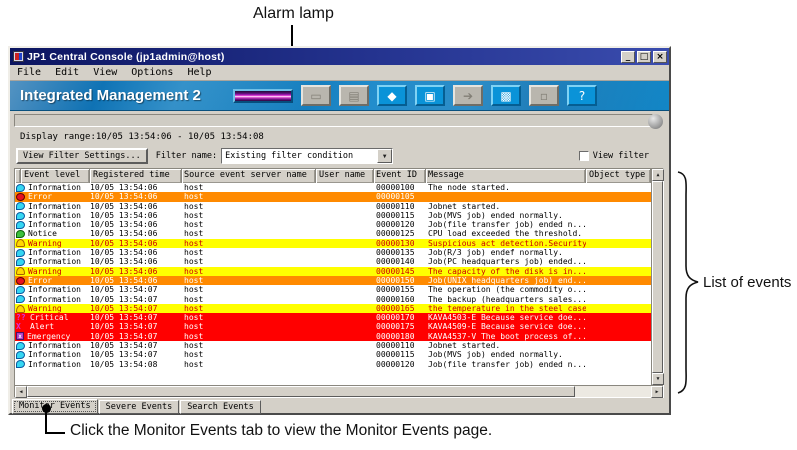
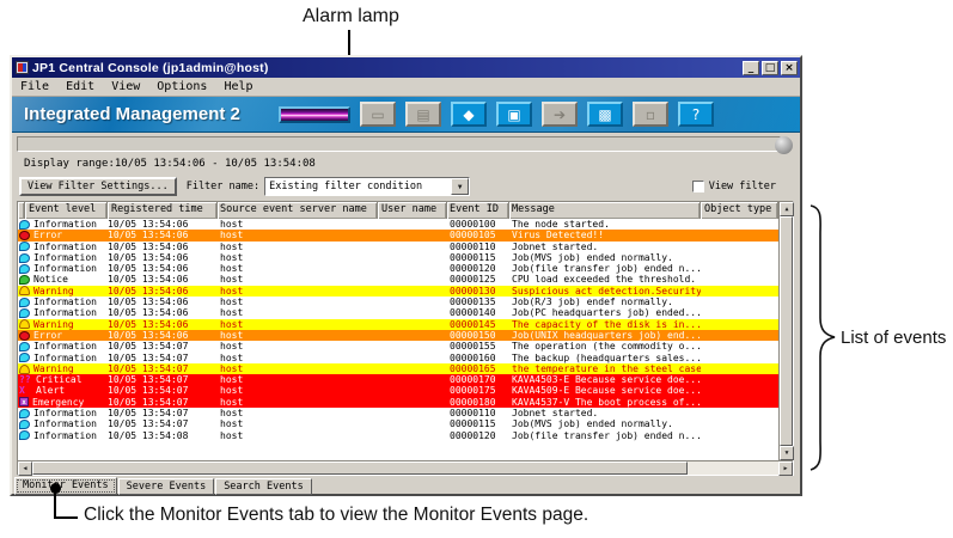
  Alarm lamp
  JP1 Central Console (jp1admin@host)
  _
  □
  ×
  File
  Edit
  View
  Options
  Help
  Integrated Management 2
  ▭
  ▤
  ◆
  ▣
  ➔
  ▩
  ▫
  ?
  Display range:10/05 13:54:06 - 10/05 13:54:08
  View Filter Settings...
  Filter name:
  Existing filter condition
  View filter
  Event level
  Registered time
  Source event server name
  User name
  Event ID
  Message
  Object type
  Information
  10/05 13:54:06
  host
  00000100
  The node started.
  Error
  10/05 13:54:06
  host
  00000105
+ Virus Detected!!
  Information
  10/05 13:54:06
  host
  00000110
  Jobnet started.
  Information
  10/05 13:54:06
  host
  00000115
  Job(MVS job) ended normally.
  Information
  10/05 13:54:06
  host
  00000120
  Job(file transfer job) ended n...
  Notice
  10/05 13:54:06
  host
  00000125
  CPU load exceeded the threshold.
  Warning
  10/05 13:54:06
  host
  00000130
  Suspicious act detection.Security
  Information
  10/05 13:54:06
  host
  00000135
  Job(R/3 job) endef normally.
  Information
  10/05 13:54:06
  host
  00000140
  Job(PC headquarters job) ended...
  Warning
  10/05 13:54:06
  host
  00000145
  The capacity of the disk is in...
  Error
  10/05 13:54:06
  host
  00000150
  Job(UNIX headquarters job) end...
  Information
  10/05 13:54:07
  host
  00000155
  The operation (the commodity o...
  Information
  10/05 13:54:07
  host
  00000160
  The backup (headquarters sales...
  Warning
  10/05 13:54:07
  host
  00000165
  the temperature in the steel case
  ??
  Critical
  10/05 13:54:07
  host
  00000170
  KAVA4503-E Because service doe...
  X
  Alert
  10/05 13:54:07
  host
  00000175
  KAVA4509-E Because service doe...
  Emergency
  10/05 13:54:07
  host
  00000180
  KAVA4537-V The boot process of...
  Information
  10/05 13:54:07
  host
  00000110
  Jobnet started.
  Information
  10/05 13:54:07
  host
  00000115
  Job(MVS job) ended normally.
  Information
  10/05 13:54:08
  host
  00000120
  Job(file transfer job) ended n...
  Monir Events
  Severe Events
  Search Events
  List of events
  Click the Monitor Events tab to view the Monitor Events page.
